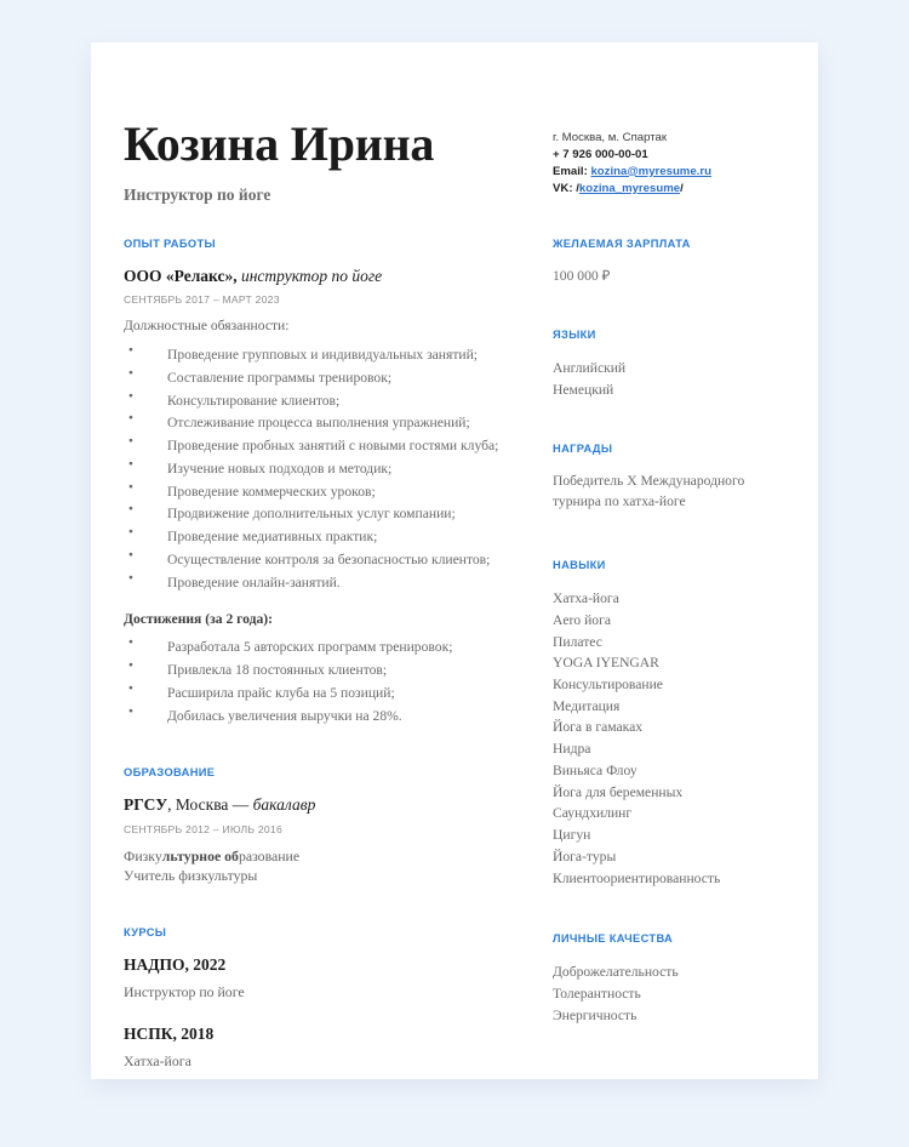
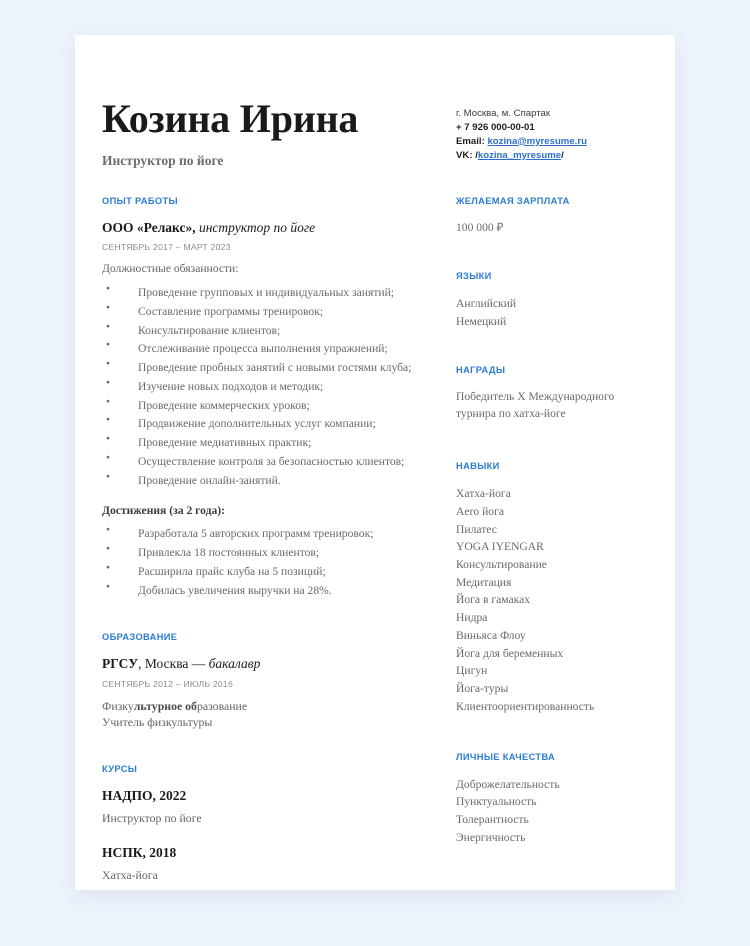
  Козина Ирина
  Инструктор по йоге
  г. Москва, м. Спартак
  + 7 926 000-00-01
  Email: kozina@myresume.ru
  VK: /kozina_myresume/
  ОПЫТ РАБОТЫ
  ООО «Релакс», инструктор по йоге
  СЕНТЯБРЬ 2017 – МАРТ 2023
  Должностные обязанности:
  Проведение групповых и индивидуальных занятий;
  Составление программы тренировок;
  Консультирование клиентов;
  Отслеживание процесса выполнения упражнений;
  Проведение пробных занятий с новыми гостями клуба;
  Изучение новых подходов и методик;
  Проведение коммерческих уроков;
  Продвижение дополнительных услуг компании;
  Проведение медиативных практик;
  Осуществление контроля за безопасностью клиентов;
  Проведение онлайн-занятий.
  Достижения (за 2 года):
  Разработала 5 авторских программ тренировок;
  Привлекла 18 постоянных клиентов;
  Расширила прайс клуба на 5 позиций;
  Добилась увеличения выручки на 28%.
  ОБРАЗОВАНИЕ
  РГСУ, Москва — бакалавр
  СЕНТЯБРЬ 2012 – ИЮЛЬ 2016
  Физкультурное образование
  Учитель физкультуры
  КУРСЫ
  НАДПО, 2022
  Инструктор по йоге
  НСПК, 2018
  Хатха-йога
  ЖЕЛАЕМАЯ ЗАРПЛАТА
  100 000 ₽
  ЯЗЫКИ
  Английский
  Немецкий
  НАГРАДЫ
  Победитель X Международного турнира по хатха-йоге
  НАВЫКИ
  Хатха-йога
  Aero йога
  Пилатес
  YOGA IYENGAR
  Консультирование
  Медитация
  Йога в гамаках
  Нидра
  Виньяса Флоу
  Йога для беременных
- Саундхилинг
  Цигун
  Йога-туры
  Клиентоориентированность
  ЛИЧНЫЕ КАЧЕСТВА
  Доброжелательность
+ Пунктуальность
  Толерантность
  Энергичность
